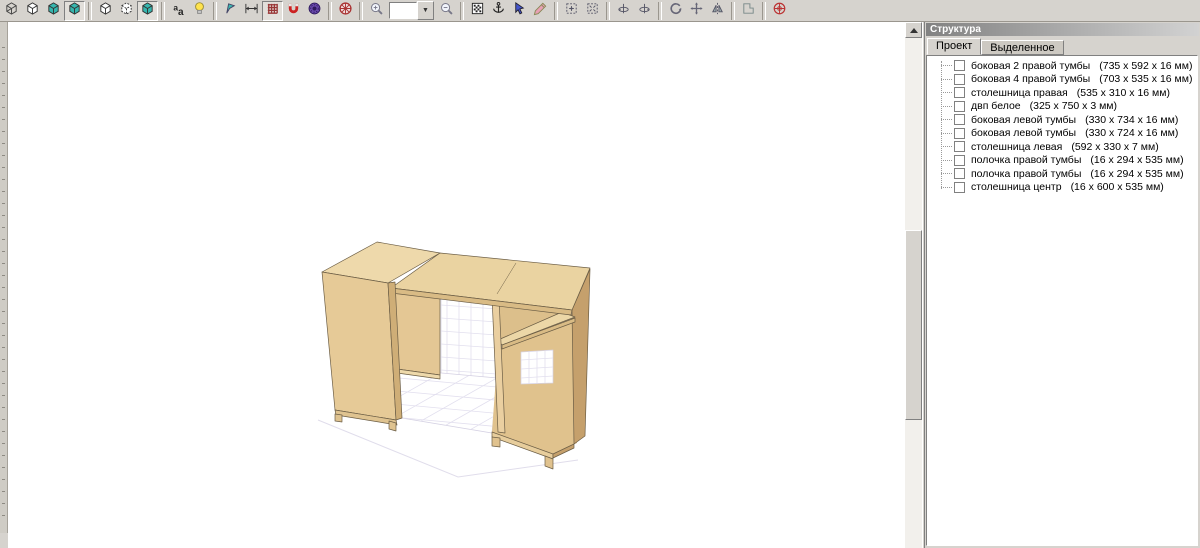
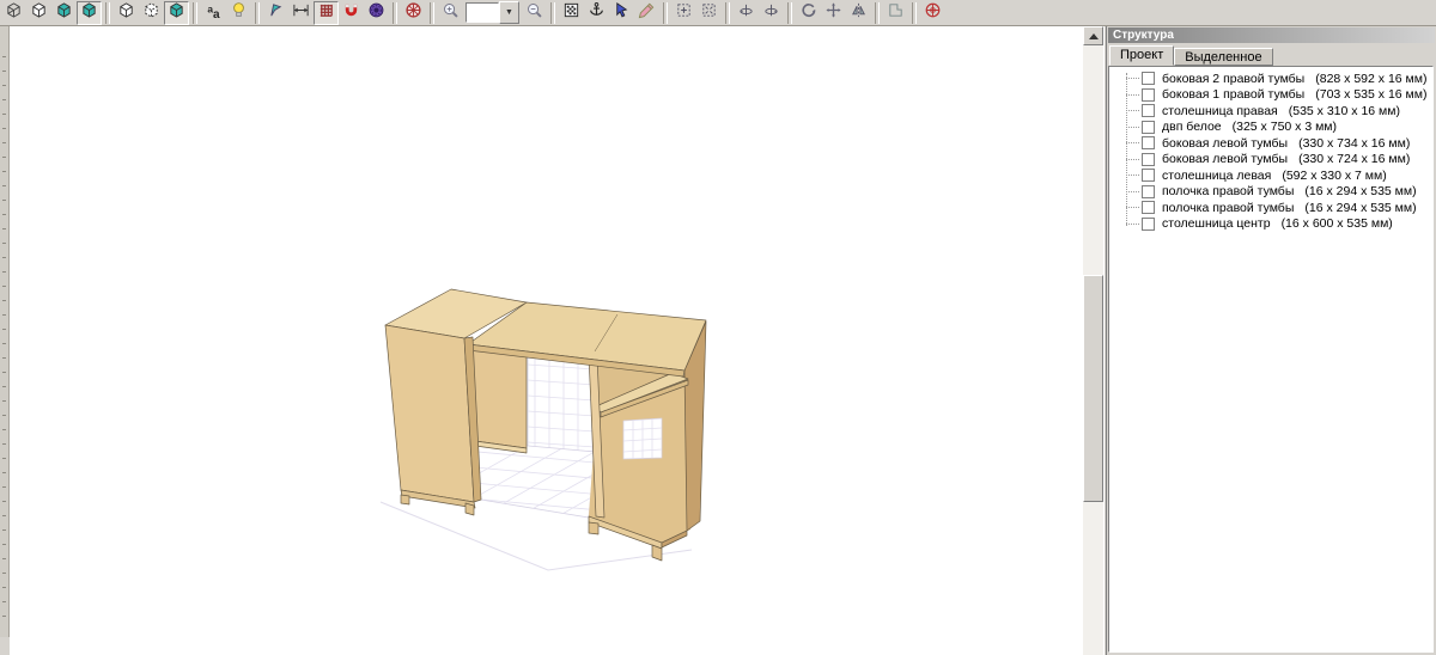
  aa
  Структура
  Проект
  Выделенное
  боковая 2 правой тумбы
- (735 x 592 x 16 мм)
+ (828 x 592 x 16 мм)
- боковая 4 правой тумбы
+ боковая 1 правой тумбы
  (703 x 535 x 16 мм)
  столешница правая
  (535 x 310 x 16 мм)
  двп белое
  (325 x 750 x 3 мм)
  боковая левой тумбы
  (330 x 734 x 16 мм)
  боковая левой тумбы
  (330 x 724 x 16 мм)
  столешница левая
  (592 x 330 x 7 мм)
  полочка правой тумбы
  (16 x 294 x 535 мм)
  полочка правой тумбы
  (16 x 294 x 535 мм)
  столешница центр
  (16 x 600 x 535 мм)
